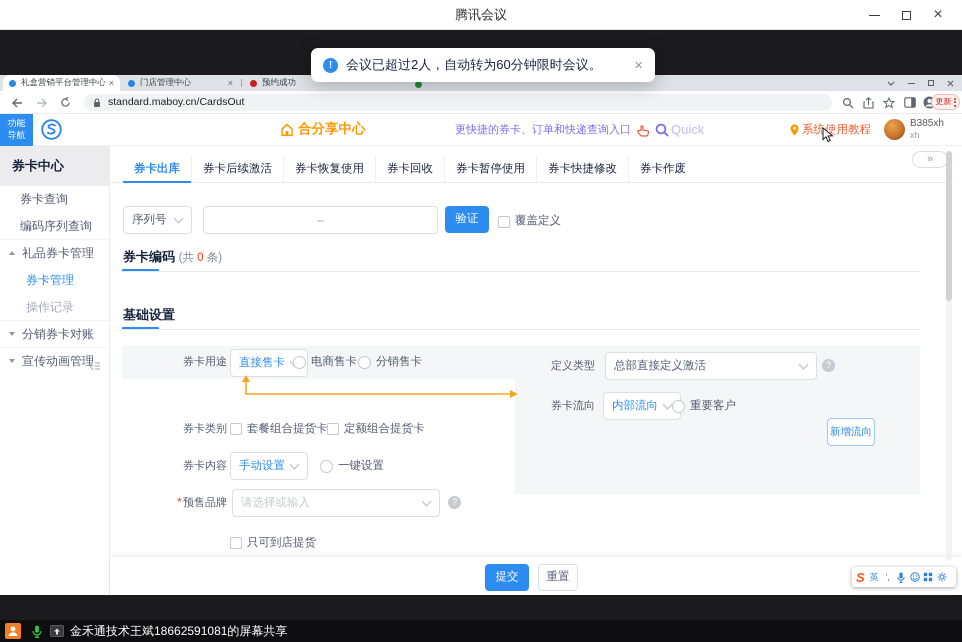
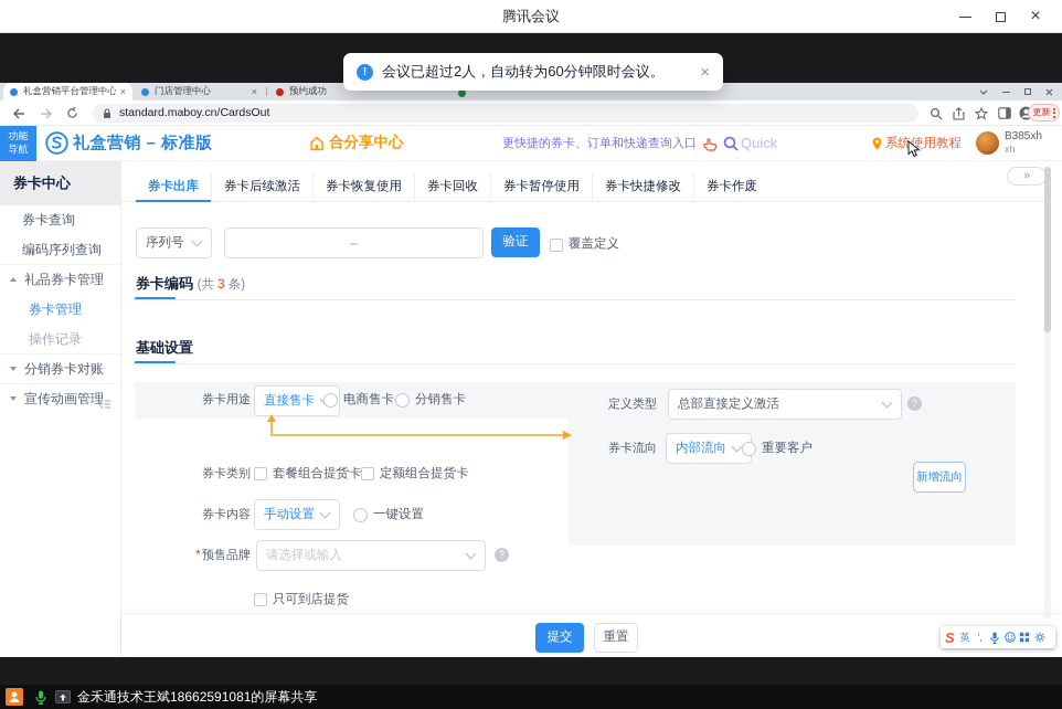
  腾讯会议
  ×
  礼盒营销平台管理中心
  ×
  门店管理中心
  ×
  预约成功
  standard.maboy.cn/CardsOut
  更新
  功能
  导航
+ 礼盒营销 – 标准版
  合分享中心
  更快捷的券卡、订单和快递查询入口
  Quick
  系统使用教程
  B385xh
  xh
  券卡中心
  券卡查询
  编码序列查询
  礼品券卡管理
  券卡管理
  操作记录
  分销券卡对账
  宣传动画管理
  券卡出库
  券卡后续激活
  券卡恢复使用
  券卡回收
  券卡暂停使用
  券卡快捷修改
  券卡作废
  »
  序列号
  –
  验证
  覆盖定义
- 券卡编码 (共 0 条)
+ 券卡编码 (共 3 条)
  基础设置
  券卡用途
  直接售卡
  电商售卡
  分销售卡
  定义类型
  总部直接定义激活
  ?
  券卡流向
  内部流向
  重要客户
  新增流向
  券卡类别
  套餐组合提货卡
  定额组合提货卡
  券卡内容
  手动设置
  一键设置
  *
  预售品牌
  请选择或输入
  ?
  只可到店提货
  提交
  重置
  !
  会议已超过2人，自动转为60分钟限时会议。
  ×
  S
  英
  ',
  金禾通技术王斌18662591081的屏幕共享
